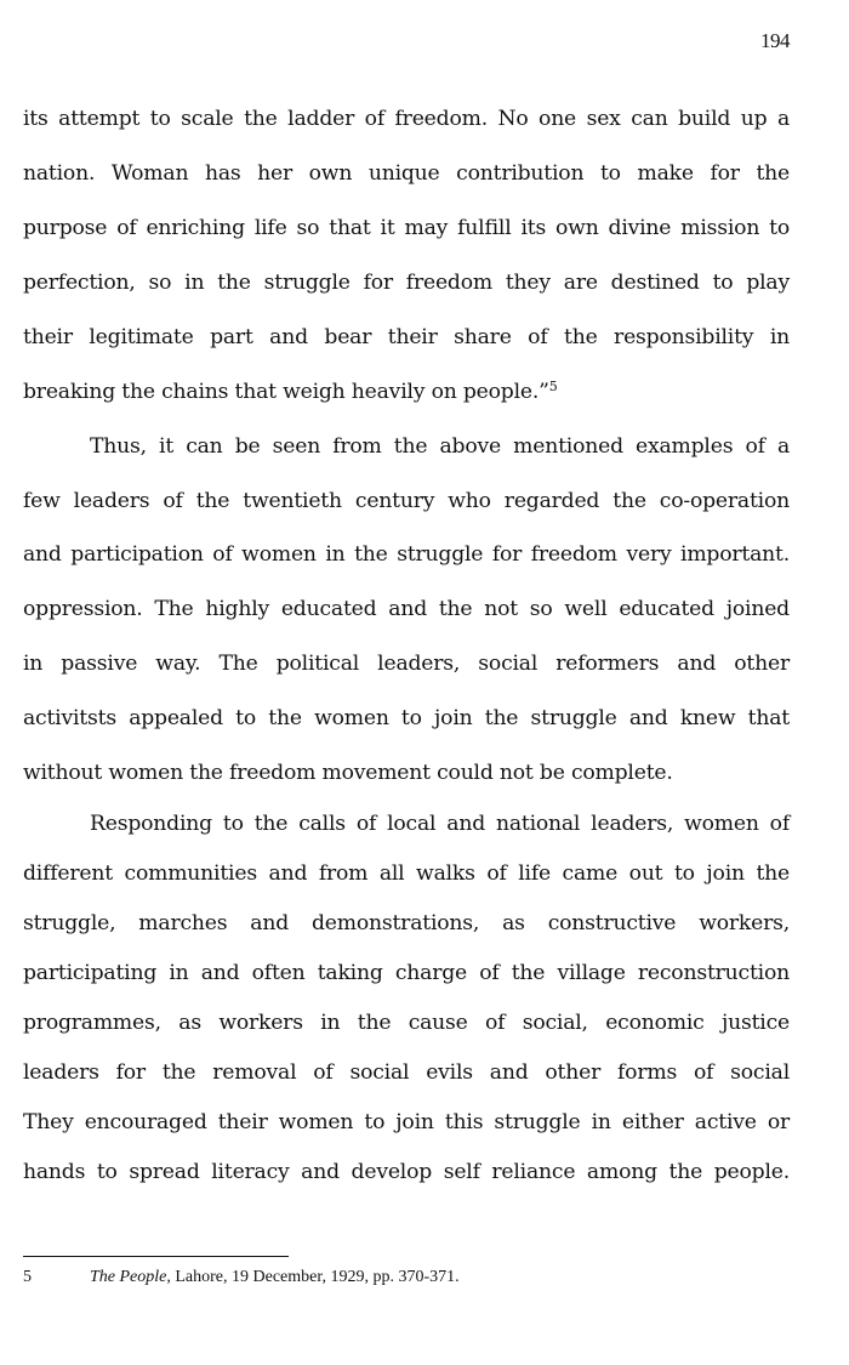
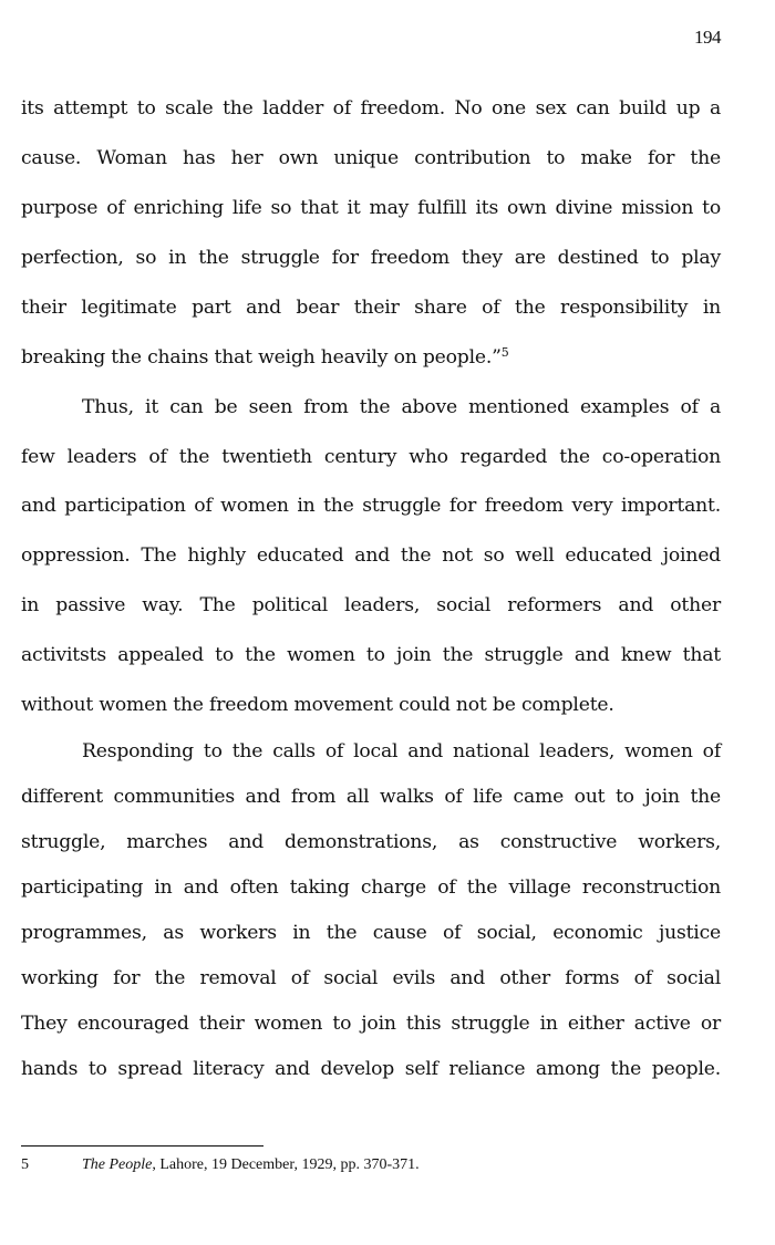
  194
  its attempt to scale the ladder of freedom. No one sex can build up a
- nation. Woman has her own unique contribution to make for the
+ cause. Woman has her own unique contribution to make for the
  purpose of enriching life so that it may fulfill its own divine mission to
  perfection, so in the struggle for freedom they are destined to play
  their legitimate part and bear their share of the responsibility in
  breaking the chains that weigh heavily on people.”5
  Thus, it can be seen from the above mentioned examples of a
  few leaders of the twentieth century who regarded the co-operation
  and participation of women in the struggle for freedom very important.
  oppression. The highly educated and the not so well educated joined
  in passive way. The political leaders, social reformers and other
  activitsts appealed to the women to join the struggle and knew that
  without women the freedom movement could not be complete.
  Responding to the calls of local and national leaders, women of
  different communities and from all walks of life came out to join the
  struggle, marches and demonstrations, as constructive workers,
  participating in and often taking charge of the village reconstruction
  programmes, as workers in the cause of social, economic justice
- leaders for the removal of social evils and other forms of social
+ working for the removal of social evils and other forms of social
  They encouraged their women to join this struggle in either active or
  hands to spread literacy and develop self reliance among the people.
  5 The People, Lahore, 19 December, 1929, pp. 370-371.
